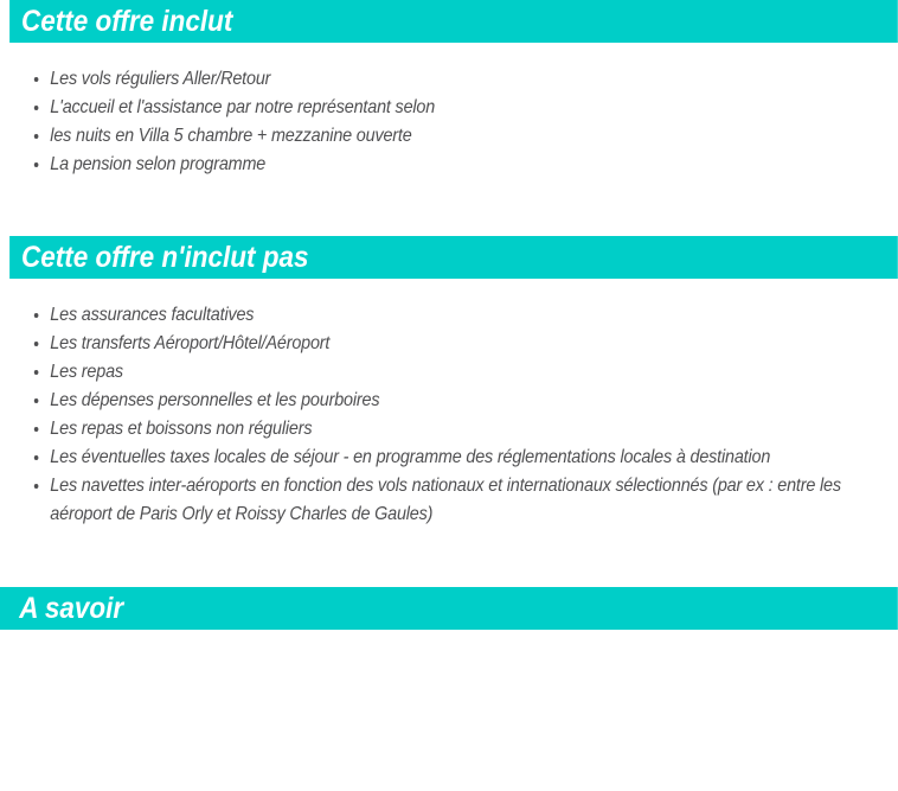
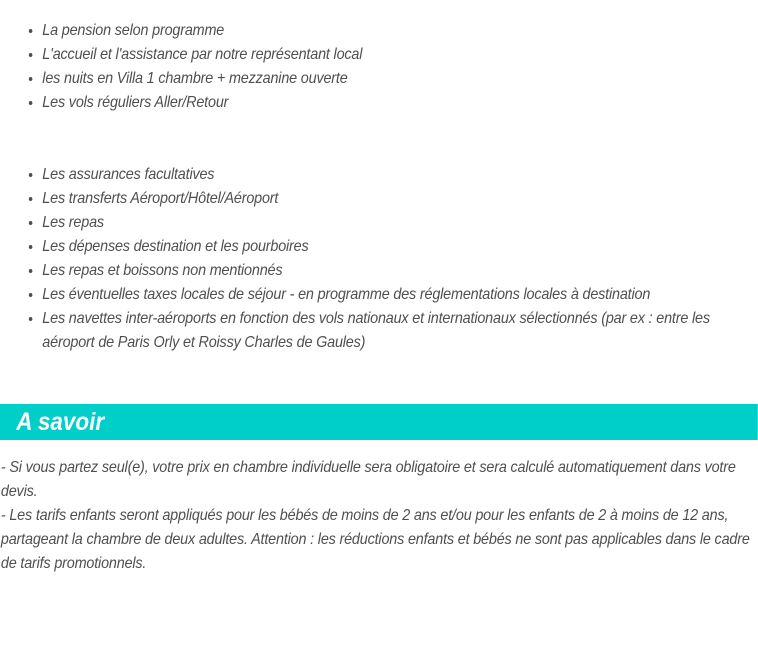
- Cette offre inclut
- Les vols réguliers Aller/Retour
+ La pension selon programme
- L'accueil et l'assistance par notre représentant selon
+ L'accueil et l'assistance par notre représentant local
- les nuits en Villa 5 chambre + mezzanine ouverte
+ les nuits en Villa 1 chambre + mezzanine ouverte
- La pension selon programme
+ Les vols réguliers Aller/Retour
- Cette offre n'inclut pas
  Les assurances facultatives
  Les transferts Aéroport/Hôtel/Aéroport
  Les repas
- Les dépenses personnelles et les pourboires
+ Les dépenses destination et les pourboires
- Les repas et boissons non réguliers
+ Les repas et boissons non mentionnés
  Les éventuelles taxes locales de séjour - en programme des réglementations locales à destination
  Les navettes inter-aéroports en fonction des vols nationaux et internationaux sélectionnés (par ex : entre les aéroport de Paris Orly et Roissy Charles de Gaules)
  A savoir
+ - Si vous partez seul(e), votre prix en chambre individuelle sera obligatoire et sera calculé automatiquement dans votre devis.
+ - Les tarifs enfants seront appliqués pour les bébés de moins de 2 ans et/ou pour les enfants de 2 à moins de 12 ans, partageant la chambre de deux adultes. Attention : les réductions enfants et bébés ne sont pas applicables dans le cadre de tarifs promotionnels.
